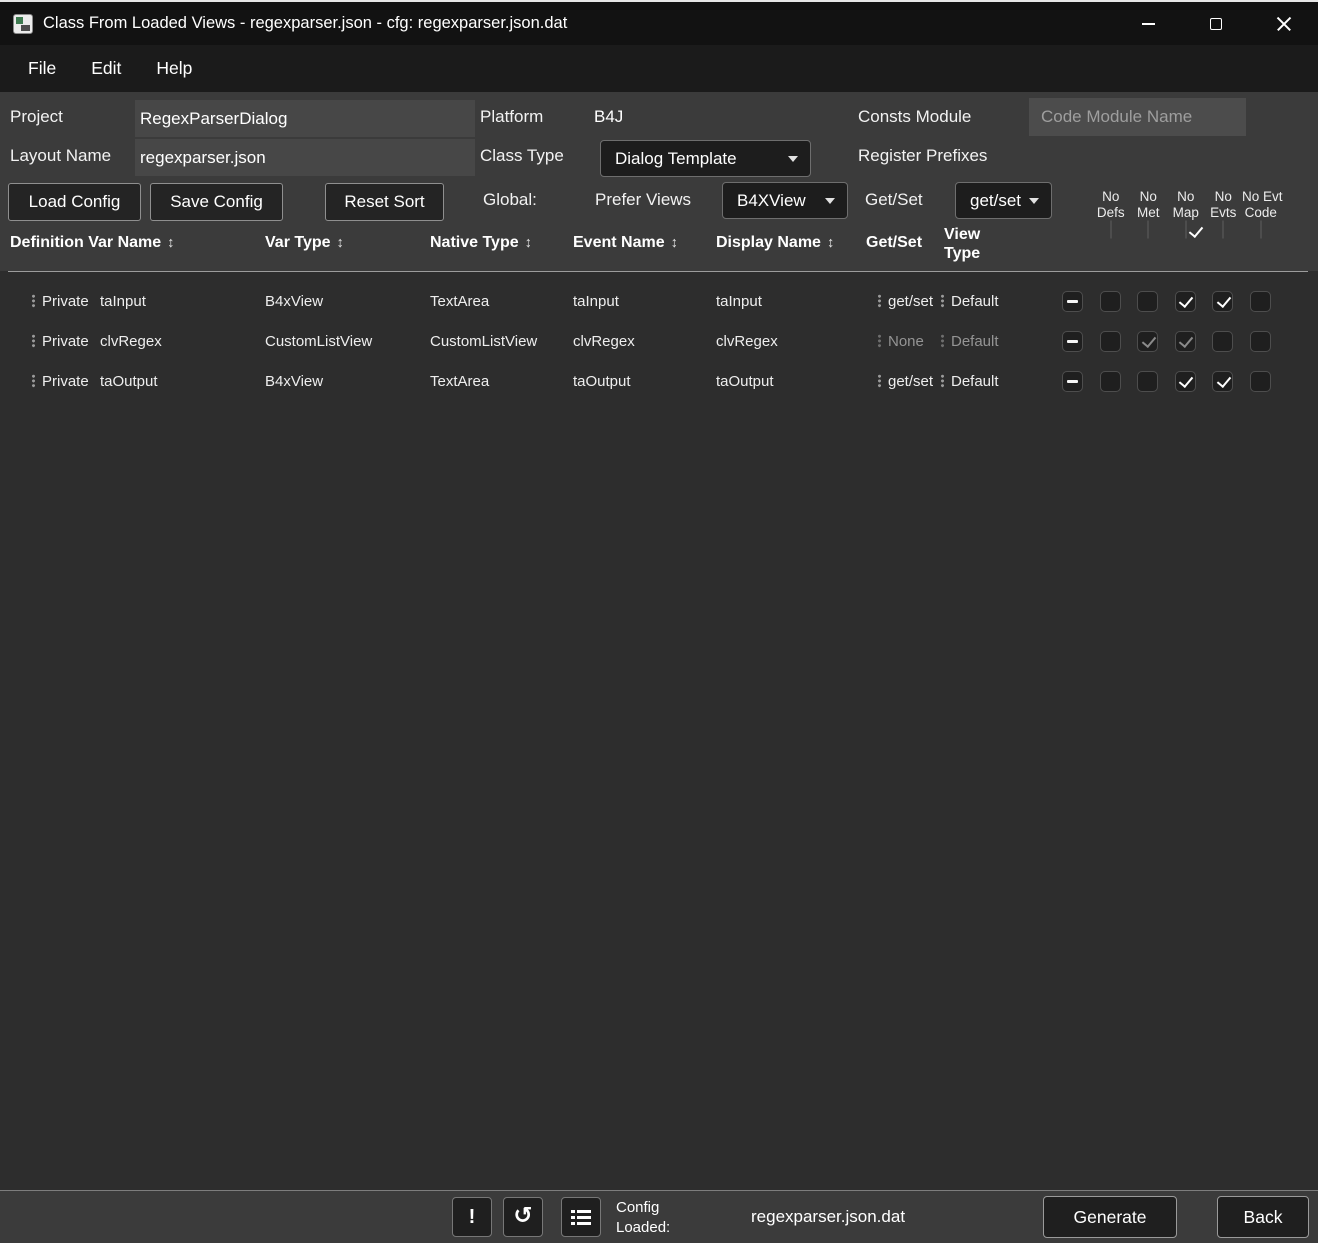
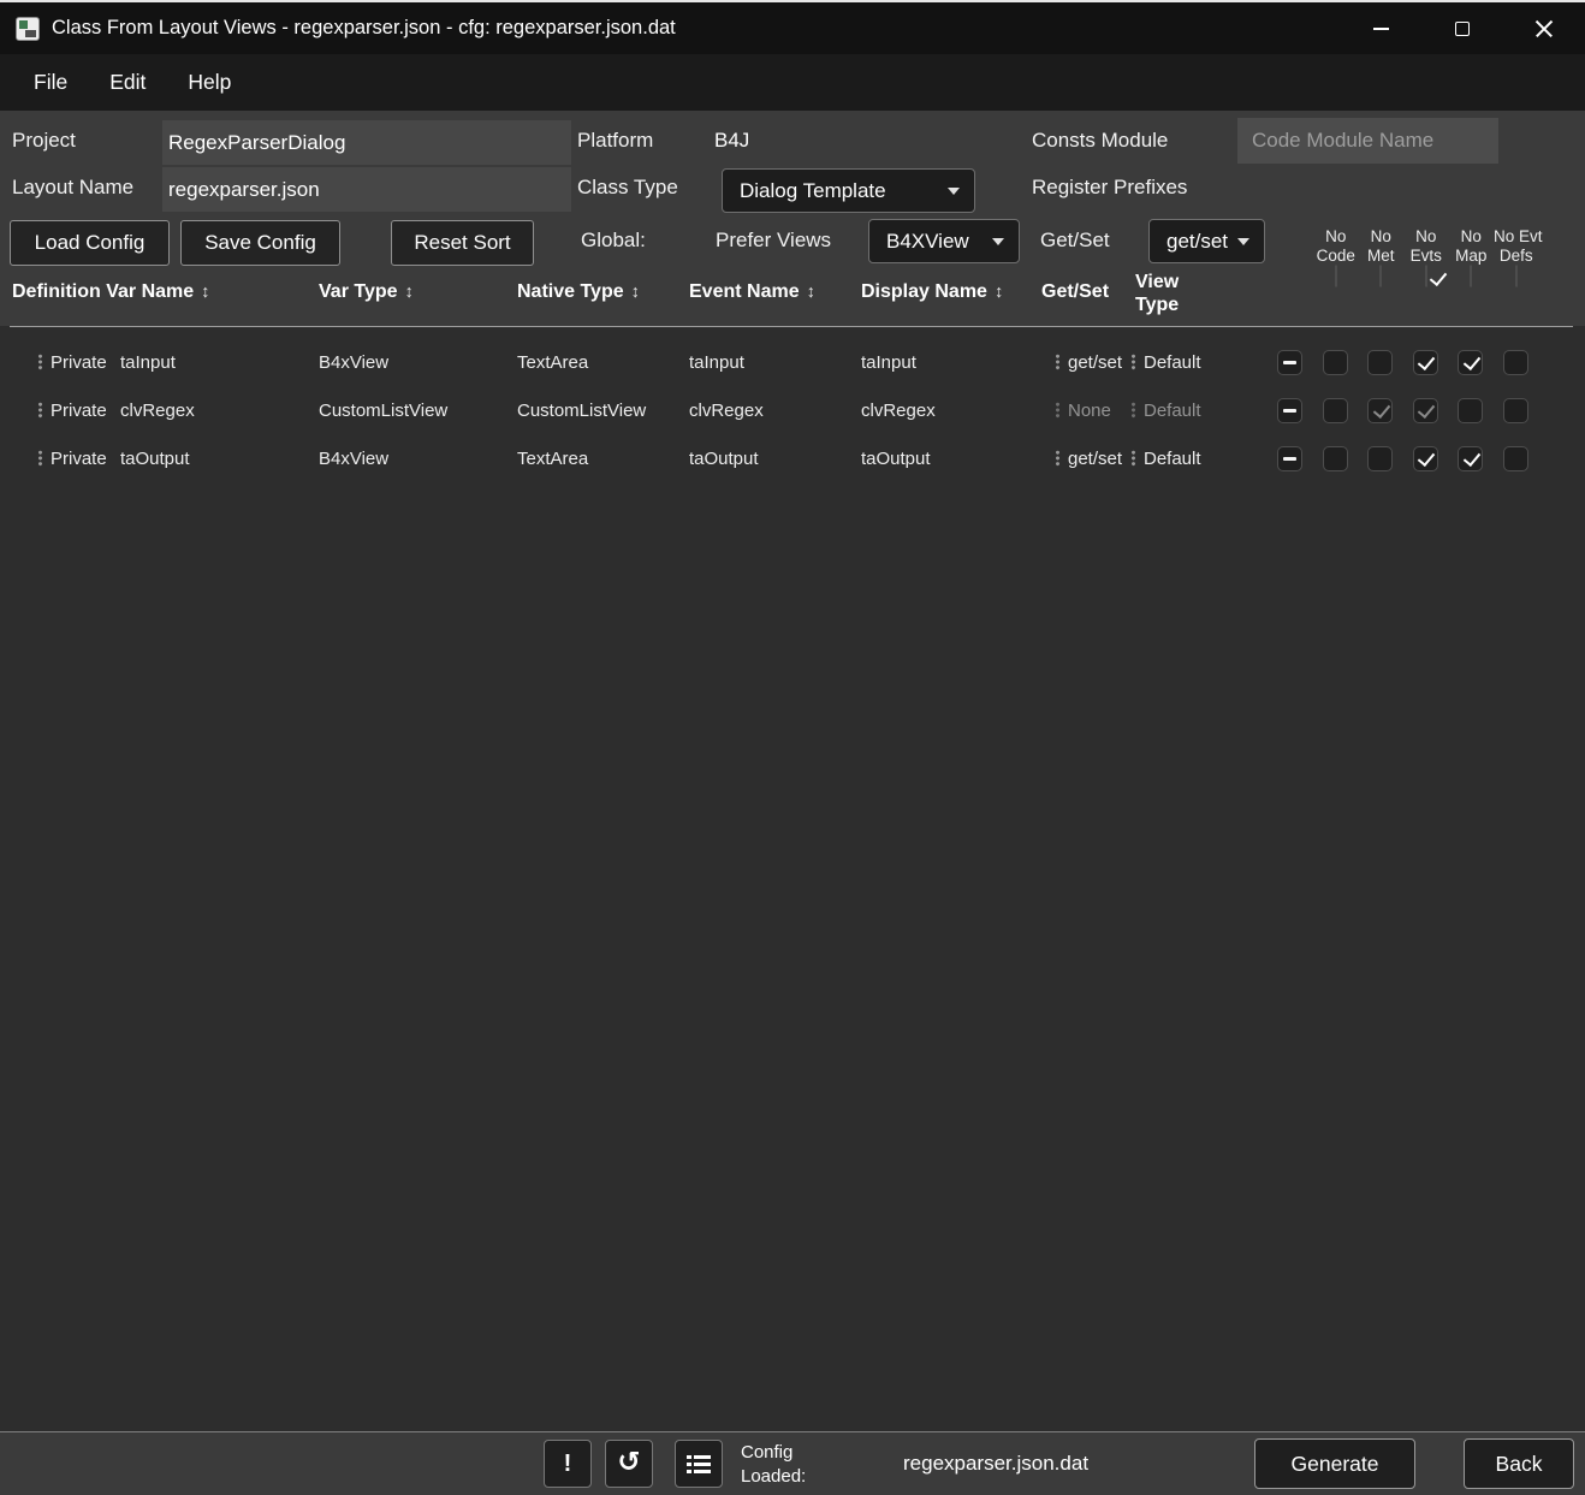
- Class From Loaded Views - regexparser.json - cfg: regexparser.json.dat
+ Class From Layout Views - regexparser.json - cfg: regexparser.json.dat
  File
  Edit
  Help
  Project
  RegexParserDialog
  Platform
  B4J
  Consts Module
  Code Module Name
  Layout Name
  regexparser.json
  Class Type
  Dialog Template
  Register Prefixes
  Load Config
  Save Config
  Reset Sort
  Global:
  Prefer Views
  B4XView
  Get/Set
  get/set
  No
- Defs
+ Code
  No
  Met
  No
- Map
+ Evts
  No
- Evts
+ Map
  No Evt
- Code
+ Defs
  Definition Var Name ↕
  Var Type ↕
  Native Type ↕
  Event Name ↕
  Display Name ↕
  Get/Set
  View
  Type
  Private
  taInput
  B4xView
  TextArea
  taInput
  taInput
  get/set
  Default
  Private
  clvRegex
  CustomListView
  CustomListView
  clvRegex
  clvRegex
  None
  Default
  Private
  taOutput
  B4xView
  TextArea
  taOutput
  taOutput
  get/set
  Default
  !
  ↺
  Config
  Loaded:
  regexparser.json.dat
  Generate
  Back
